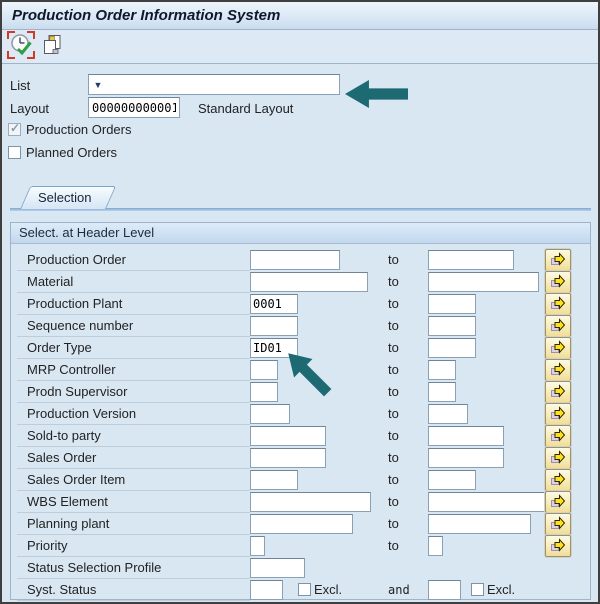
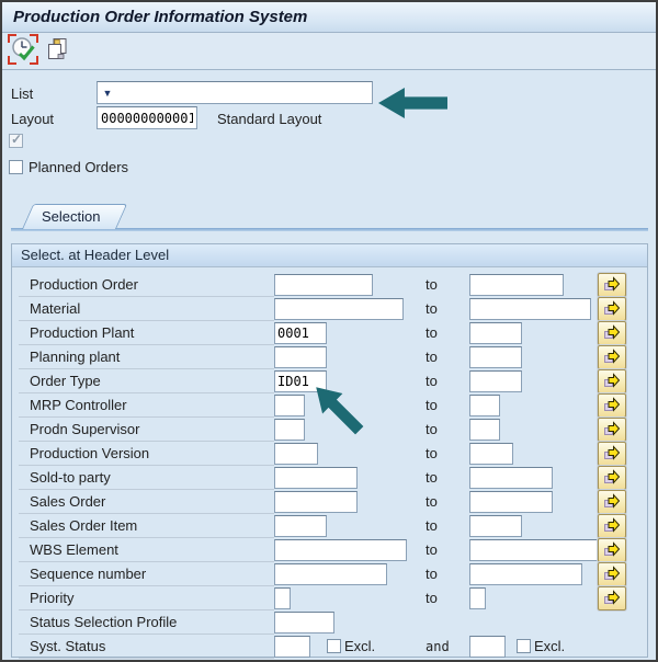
  Production Order Information System
  List
  ▼
  Layout
  000000000001
  Standard Layout
- Production Orders
  Planned Orders
  Selection
  Select. at Header Level
  Production Order
  to
  Material
  to
  Production Plant
  0001
  to
- Sequence number
+ Planning plant
  to
  Order Type
  ID01
  to
  MRP Controller
  to
  Prodn Supervisor
  to
  Production Version
  to
  Sold-to party
  to
  Sales Order
  to
  Sales Order Item
  to
  WBS Element
  to
- Planning plant
+ Sequence number
  to
  Priority
  to
  Status Selection Profile
  Syst. Status
  Excl.
  and
  Excl.
